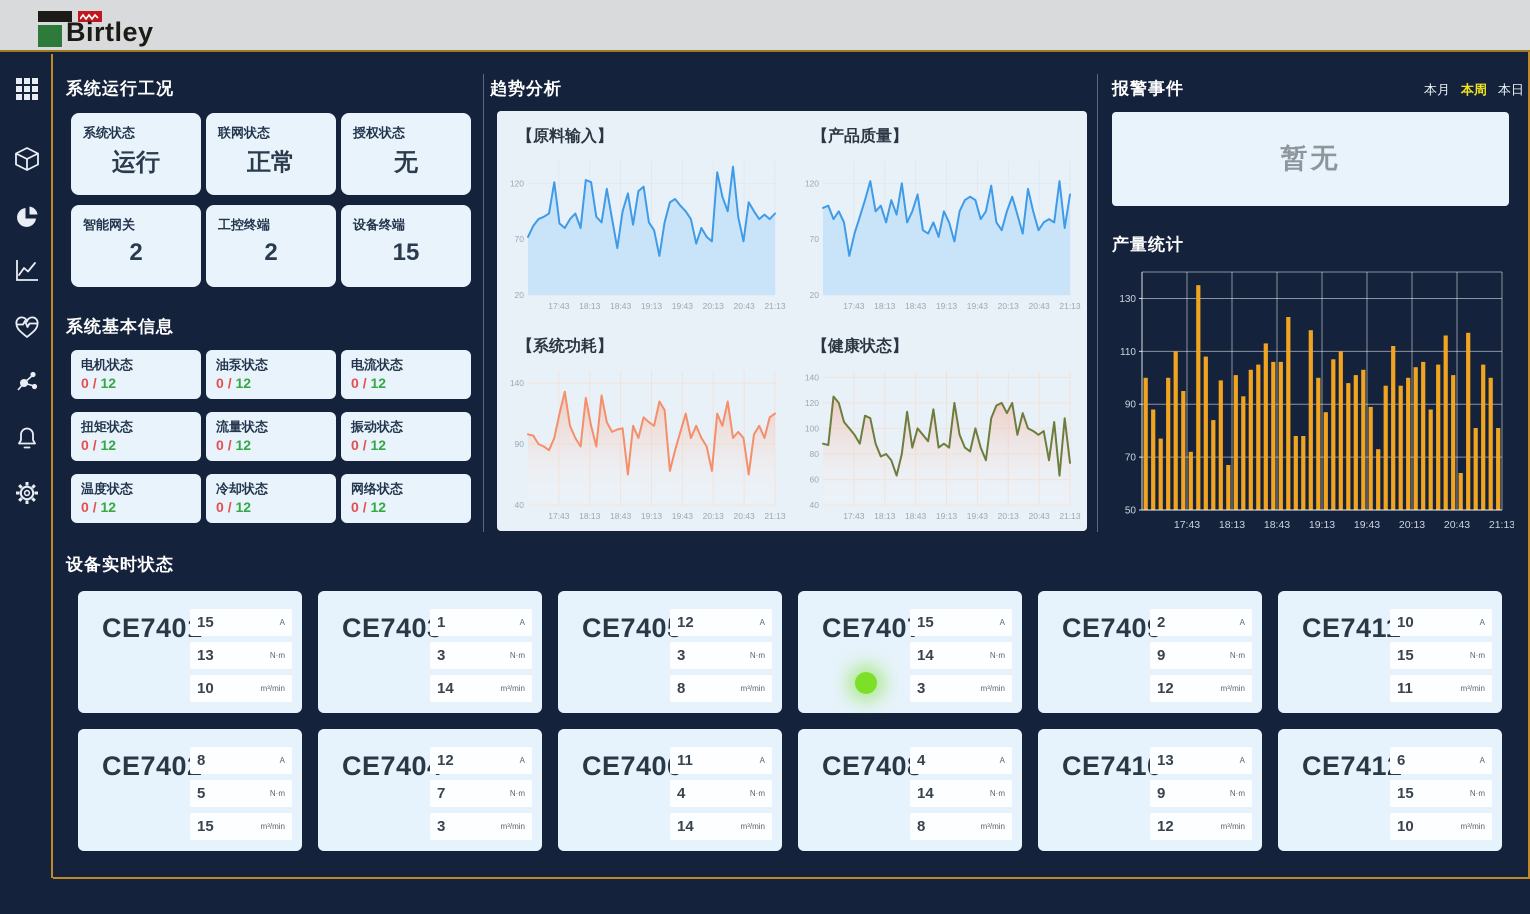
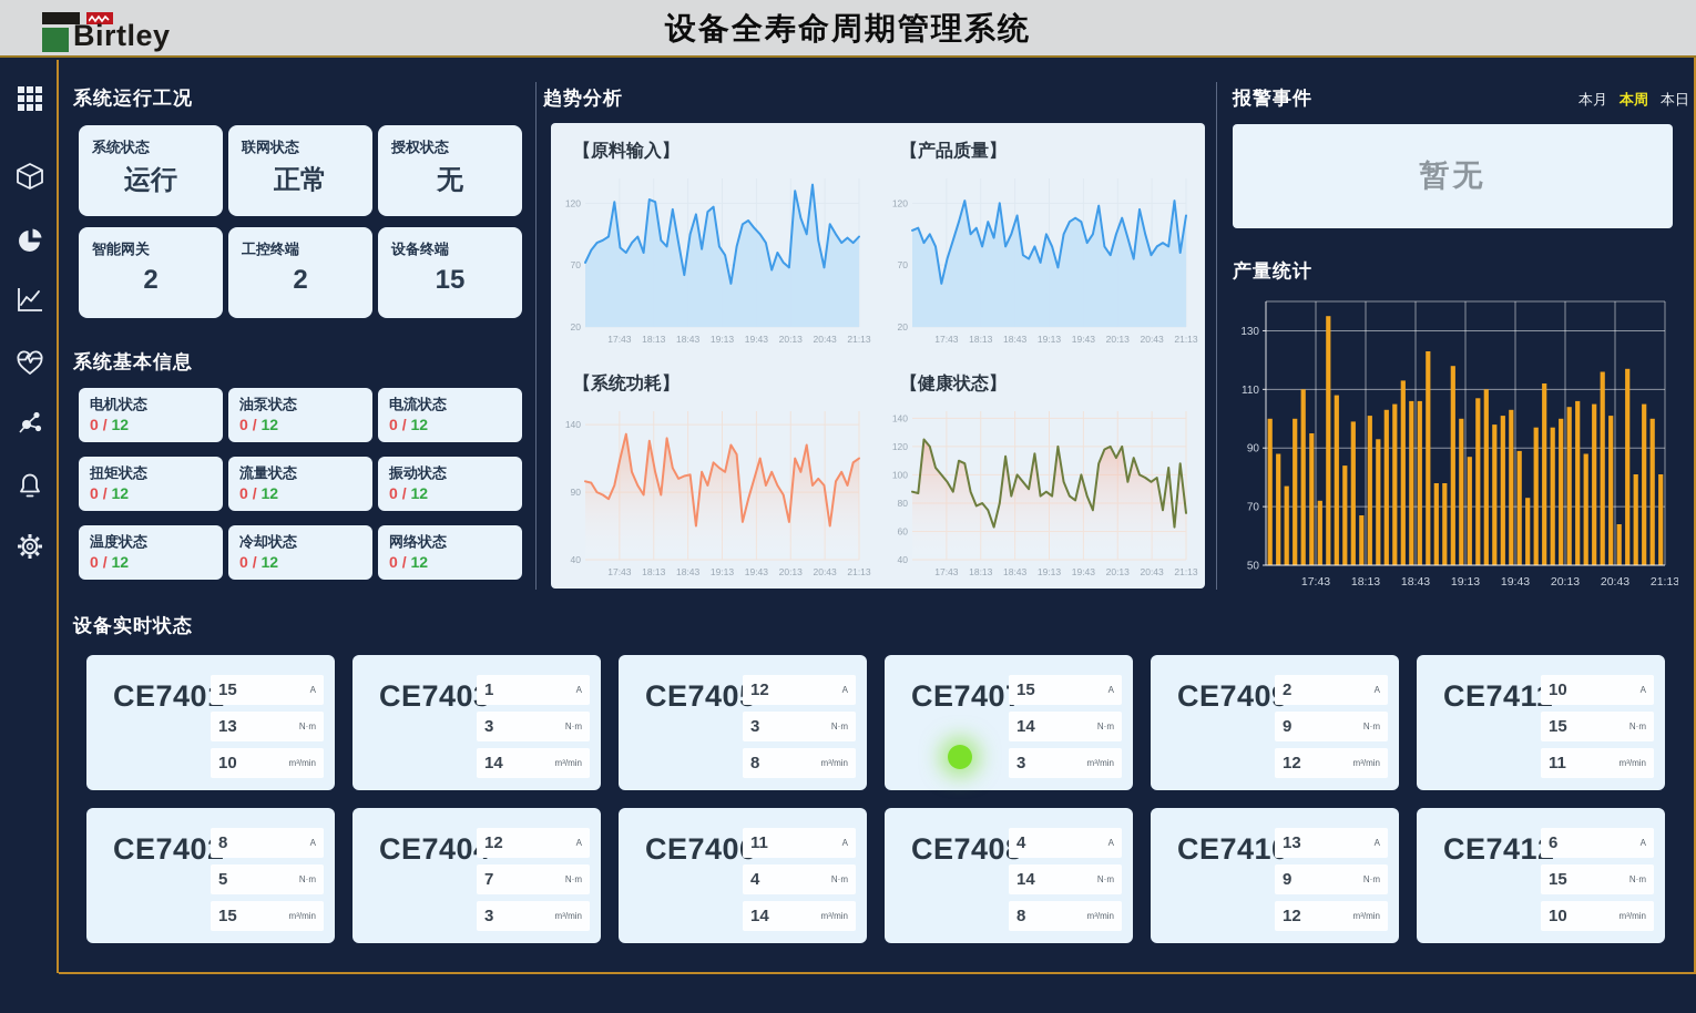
  Birtley
+ 设备全寿命周期管理系统
  系统运行工况
  系统基本信息
  趋势分析
  报警事件
  产量统计
  设备实时状态
  系统状态
  运行
  联网状态
  正常
  授权状态
  无
  智能网关
  2
  工控终端
  2
  设备终端
  15
  电机状态
  0 / 12
  油泵状态
  0 / 12
  电流状态
  0 / 12
  扭矩状态
  0 / 12
  流量状态
  0 / 12
  振动状态
  0 / 12
  温度状态
  0 / 12
  冷却状态
  0 / 12
  网络状态
  0 / 12
  【原料输入】
  20
  70
  120
  17:43
  18:13
  18:43
  19:13
  19:43
  20:13
  20:43
  21:13
  【产品质量】
  20
  70
  120
  17:43
  18:13
  18:43
  19:13
  19:43
  20:13
  20:43
  21:13
  【系统功耗】
  40
  90
  140
  17:43
  18:13
  18:43
  19:13
  19:43
  20:13
  20:43
  21:13
  【健康状态】
  40
  60
  80
  100
  120
  140
  17:43
  18:13
  18:43
  19:13
  19:43
  20:13
  20:43
  21:13
  本月
  本周
  本日
  暂无
  50
  70
  90
  110
  130
  17:43
  18:13
  18:43
  19:13
  19:43
  20:13
  20:43
  21:13
  CE740
  15
  A
  13
  N·m
  10
  m³/min
  CE740
  1
  A
  3
  N·m
  14
  m³/min
  CE740
  12
  A
  3
  N·m
  8
  m³/min
  CE740
  15
  A
  14
  N·m
  3
  m³/min
  CE740
  2
  A
  9
  N·m
  12
  m³/min
  CE741
  10
  A
  15
  N·m
  11
  m³/min
  CE740
  8
  A
  5
  N·m
  15
  m³/min
  CE740
  12
  A
  7
  N·m
  3
  m³/min
  CE740
  11
  A
  4
  N·m
  14
  m³/min
  CE740
  4
  A
  14
  N·m
  8
  m³/min
  CE741
  13
  A
  9
  N·m
  12
  m³/min
  CE741
  6
  A
  15
  N·m
  10
  m³/min
